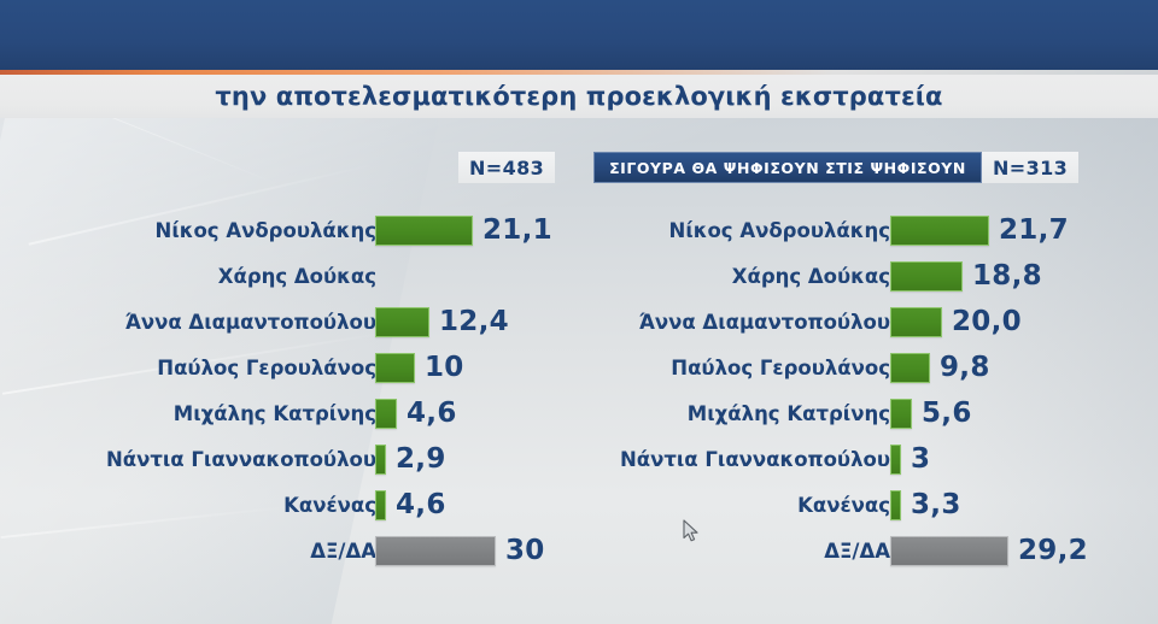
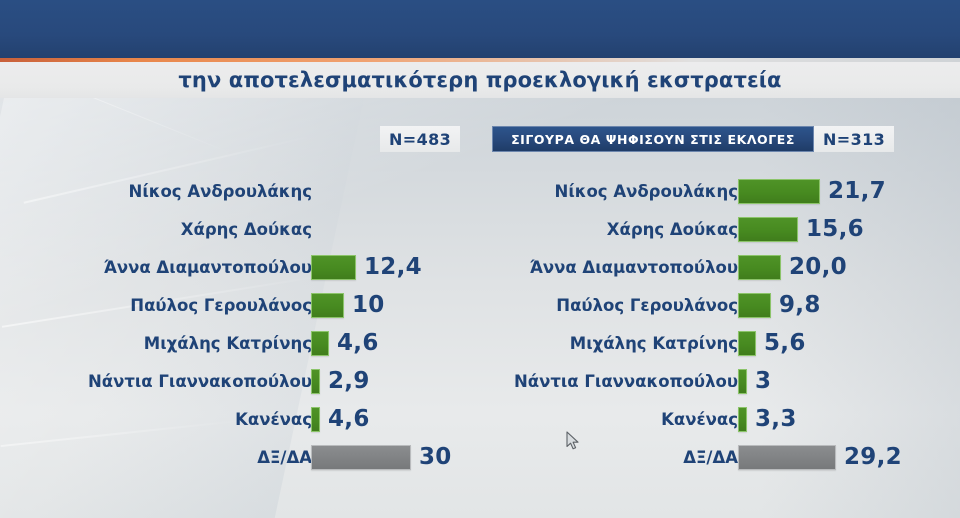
  την αποτελεσματικότερη προεκλογική εκστρατεία
  N=483
  Νίκος Ανδρουλάκης
- 21,1
  Χάρης Δούκας
  Άννα Διαμαντοπούλου
  12,4
  Παύλος Γερουλάνος
  10
  Μιχάλης Κατρίνης
  4,6
  Νάντια Γιαννακοπούλου
  2,9
  Κανένας
  4,6
  ΔΞ/ΔΑ
  30
- ΣΙΓΟΥΡΑ ΘΑ ΨΗΦΙΣΟΥΝ ΣΤΙΣ ΨΗΦΙΣΟΥΝ
+ ΣΙΓΟΥΡΑ ΘΑ ΨΗΦΙΣΟΥΝ ΣΤΙΣ ΕΚΛΟΓΕΣ
  N=313
  Νίκος Ανδρουλάκης
  21,7
  Χάρης Δούκας
- 18,8
+ 15,6
  Άννα Διαμαντοπούλου
  20,0
  Παύλος Γερουλάνος
  9,8
  Μιχάλης Κατρίνης
  5,6
  Νάντια Γιαννακοπούλου
  3
  Κανένας
  3,3
  ΔΞ/ΔΑ
  29,2
